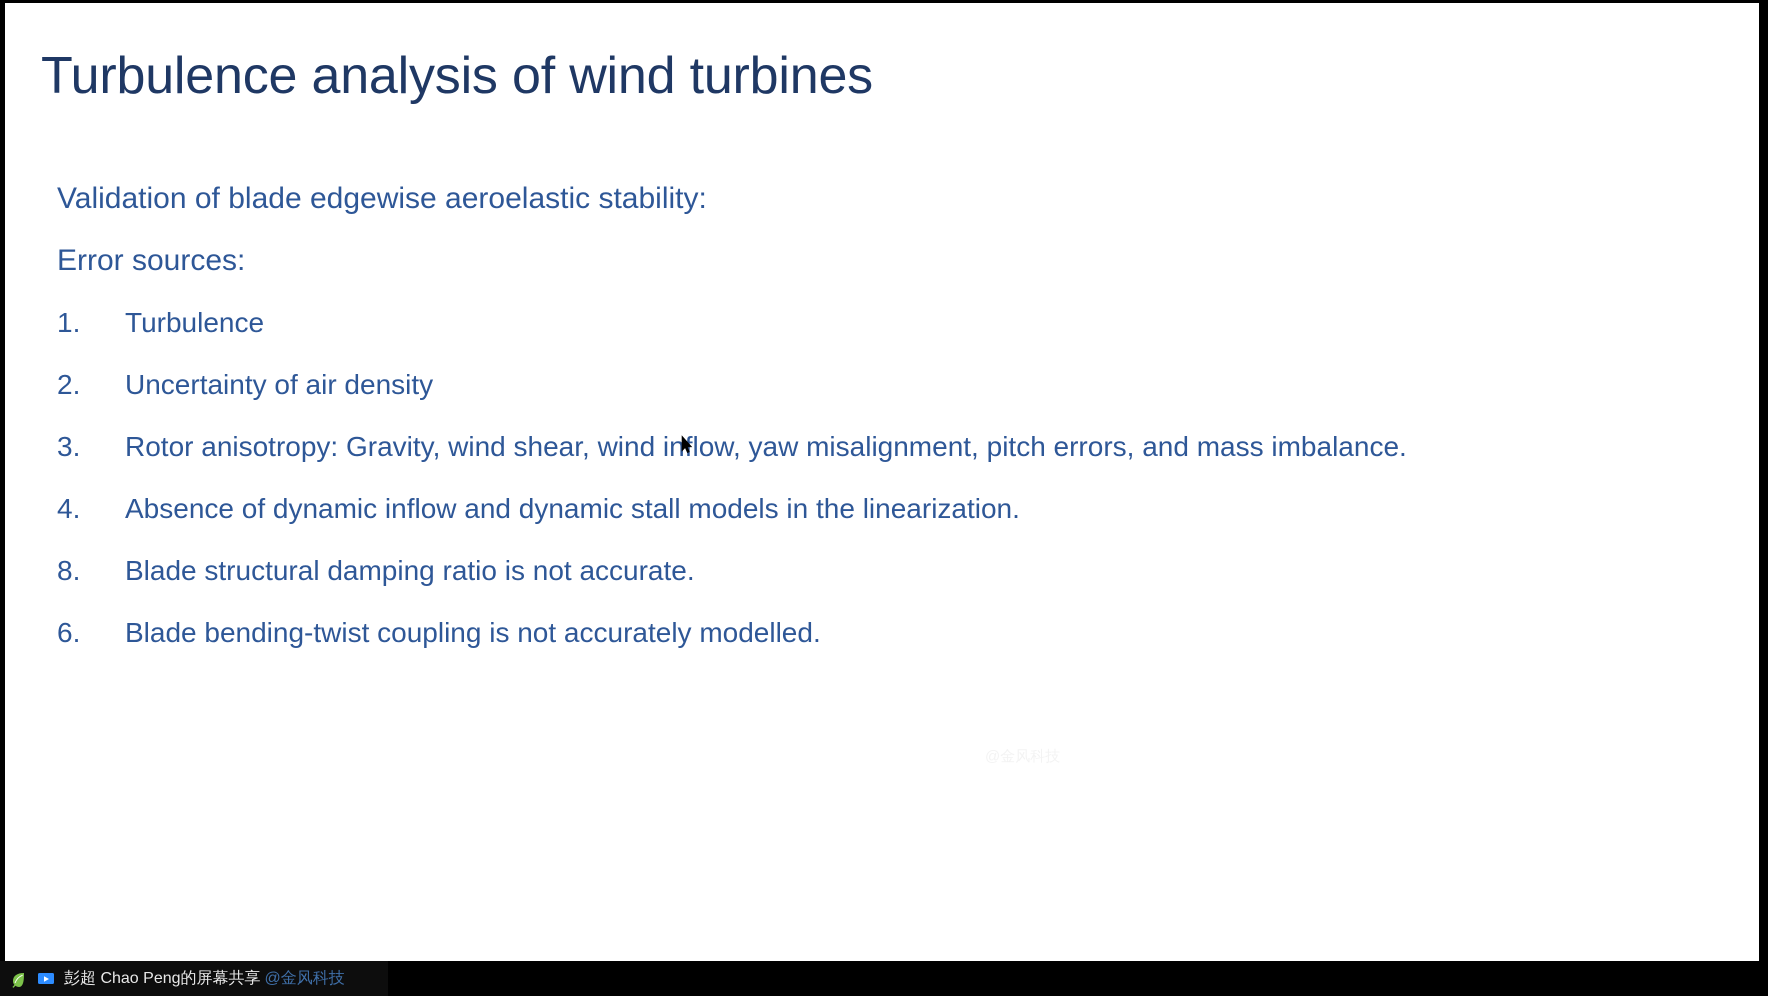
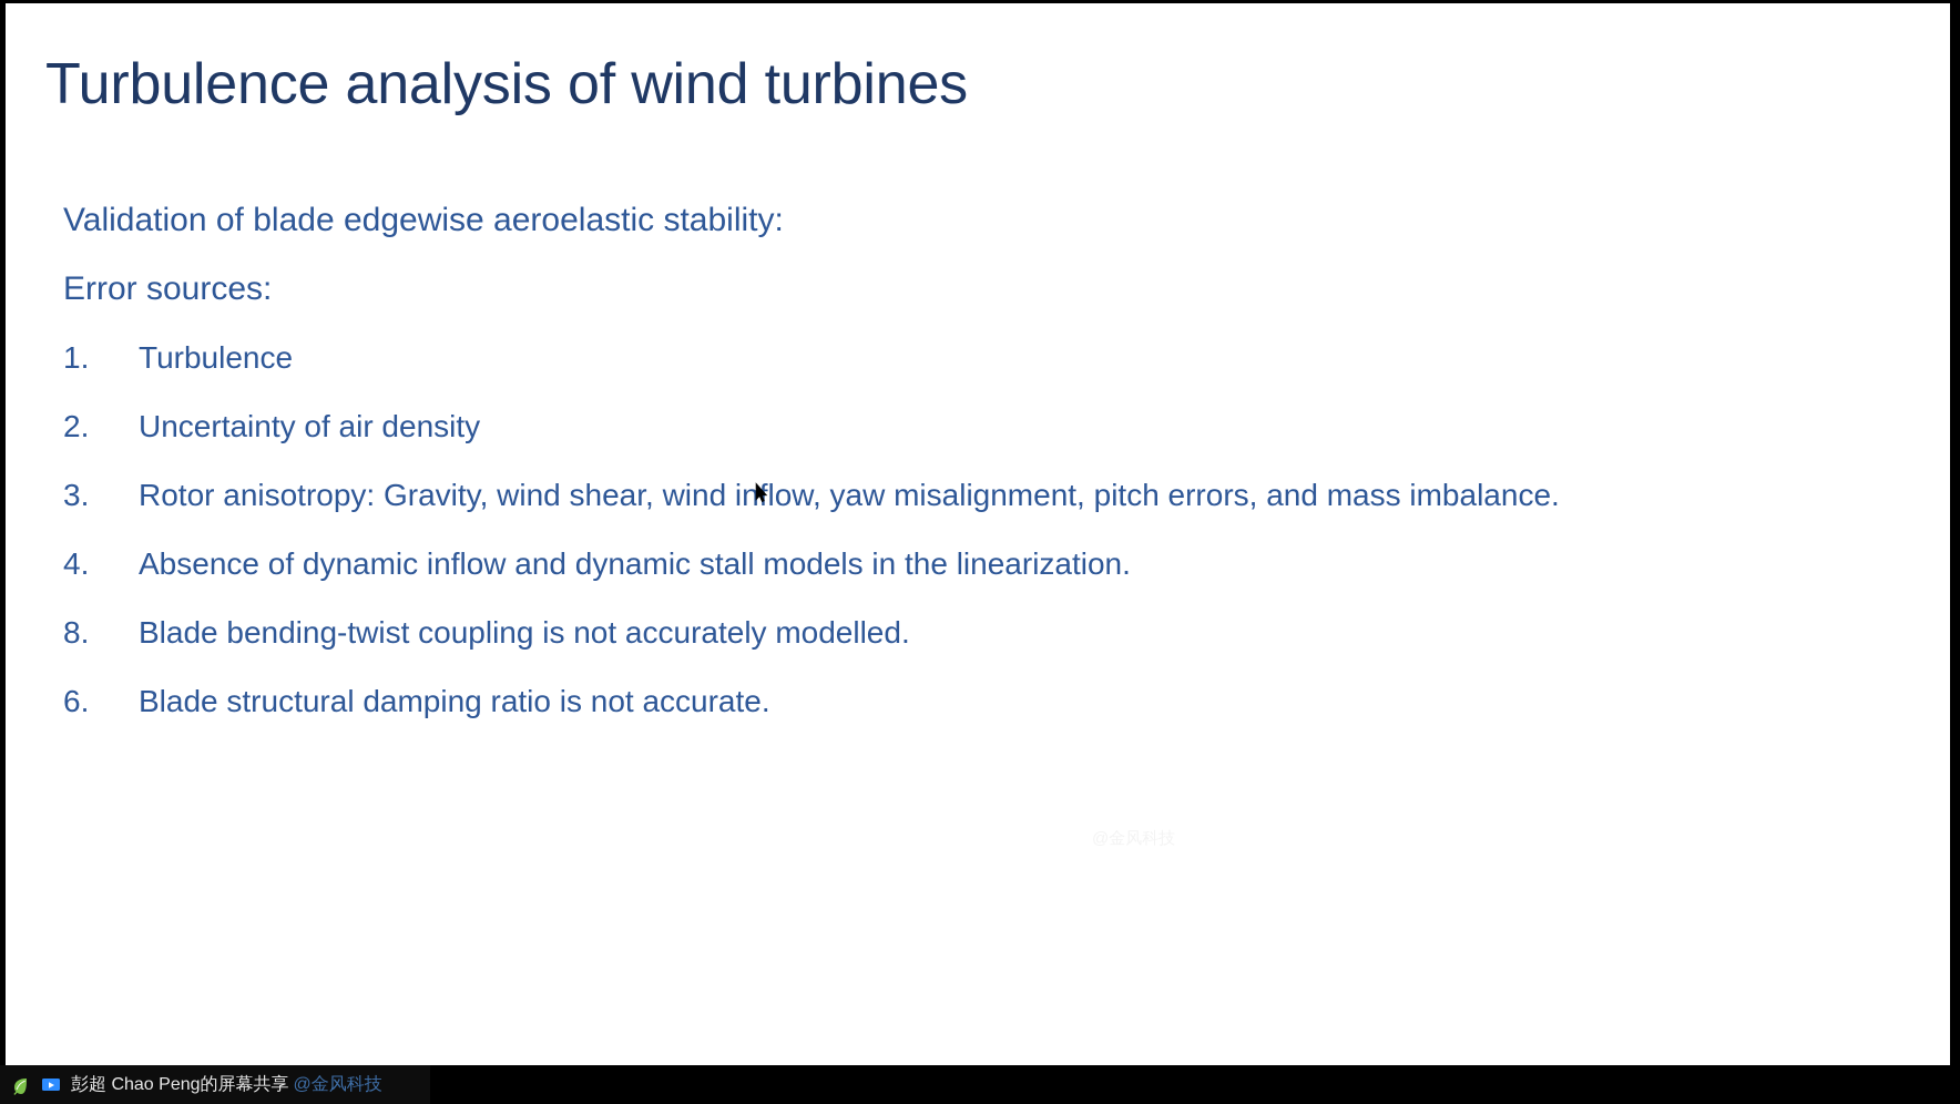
  Turbulence analysis of wind turbines
  Validation of blade edgewise aeroelastic stability:
  Error sources:
  1.
  Turbulence
  2.
  Uncertainty of air density
  3.
  Rotor anisotropy: Gravity, wind shear, wind inlow, yaw misalignment, pitch errors, and mass imbalance.
  4.
  Absence of dynamic inflow and dynamic stall models in the linearization.
  8.
- Blade structural damping ratio is not accurate.
+ Blade bending-twist coupling is not accurately modelled.
  6.
- Blade bending-twist coupling is not accurately modelled.
+ Blade structural damping ratio is not accurate.
  彭超 Chao Peng的屏幕共享
  @金风科技
